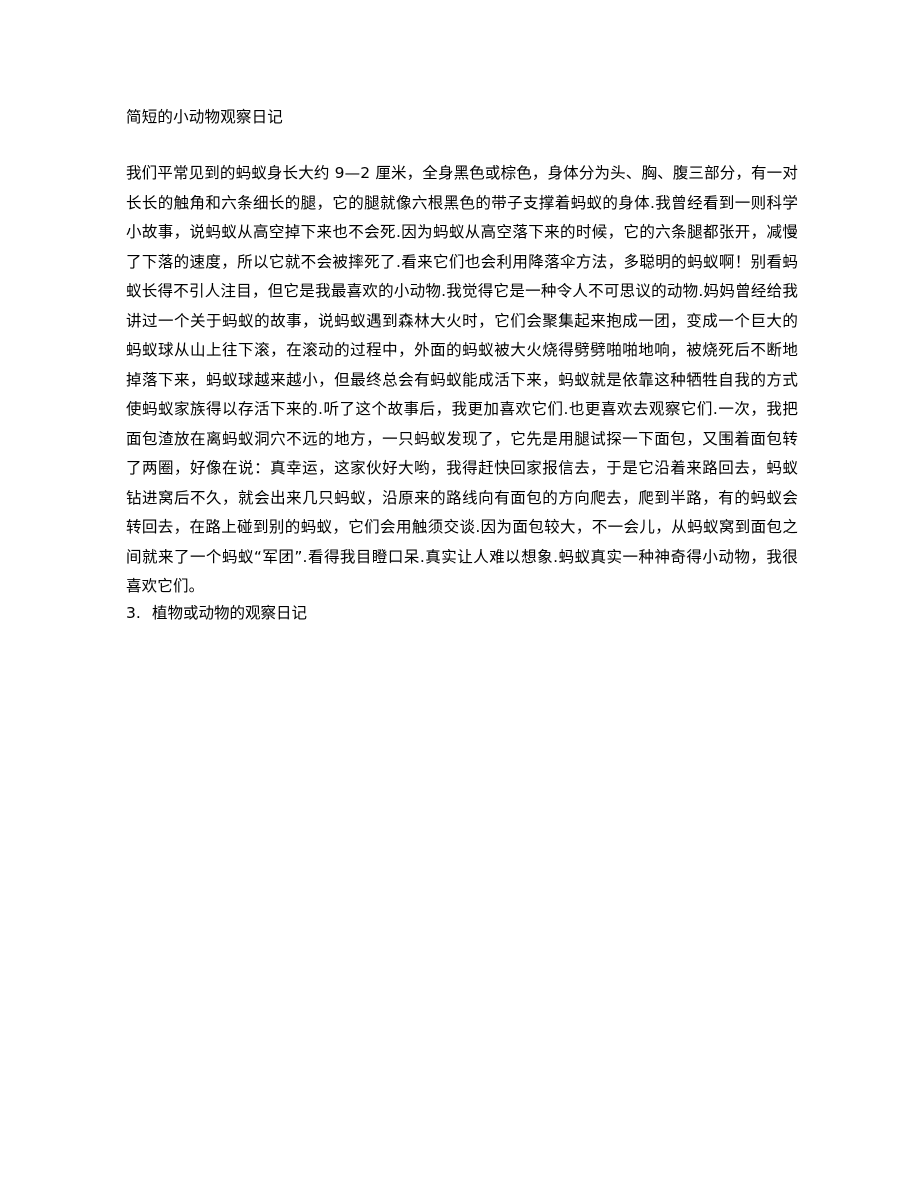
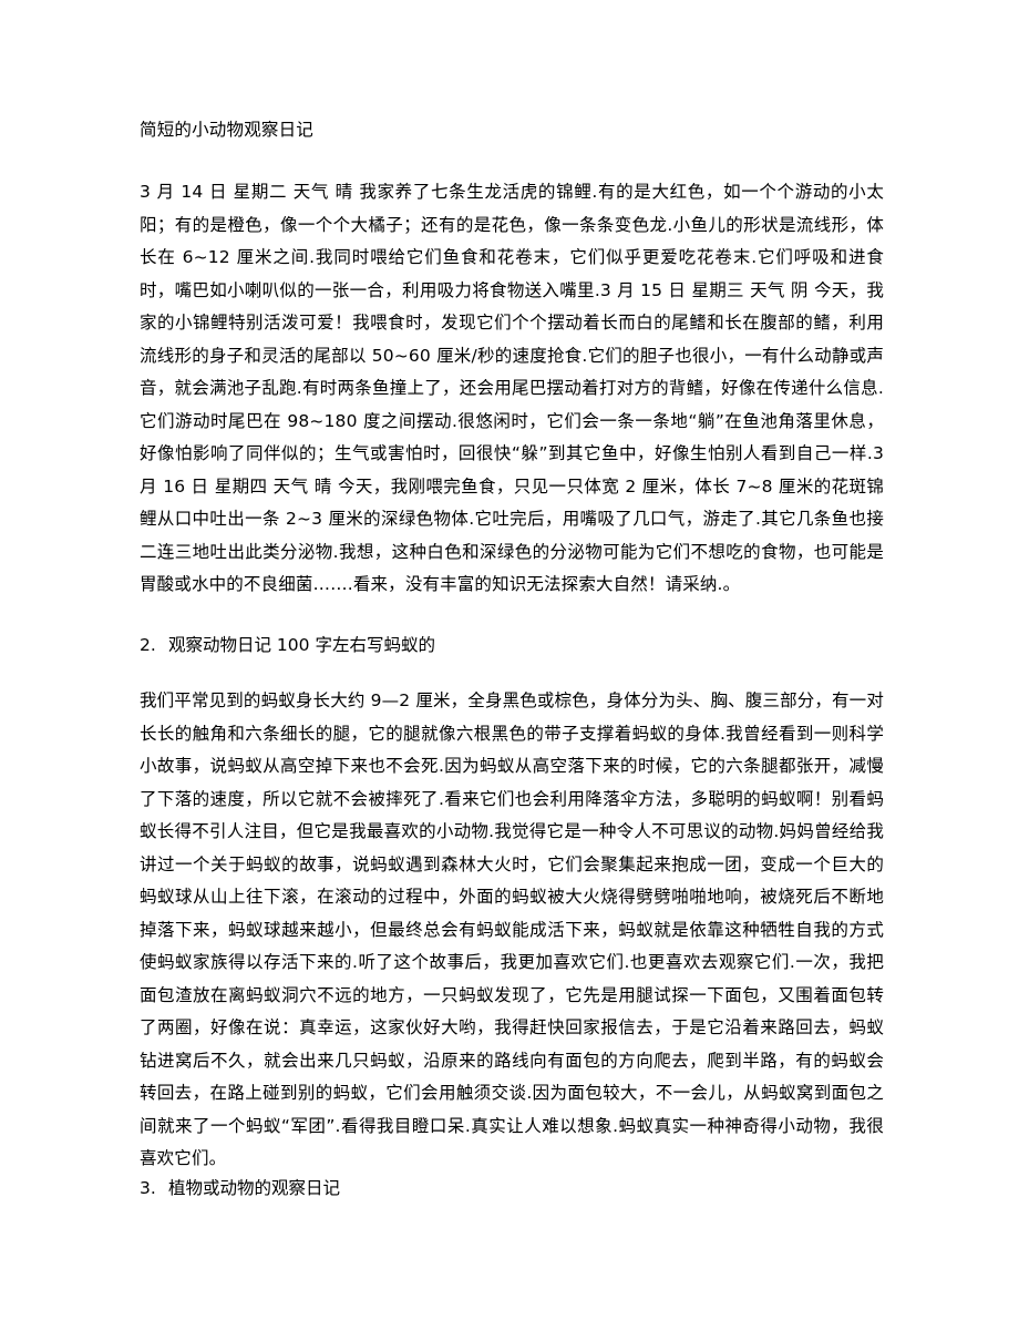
  简短的小动物观察日记
+ 3 月 14 日 星期二 天气 晴 我家养了七条生龙活虎的锦鲤.有的是大红色，如一个个游动的小太阳；有的是橙色，像一个个大橘子；还有的是花色，像一条条变色龙.小鱼儿的形状是流线形，体长在 6~12 厘米之间.我同时喂给它们鱼食和花卷末，它们似乎更爱吃花卷末.它们呼吸和进食时，嘴巴如小喇叭似的一张一合，利用吸力将食物送入嘴里.3 月 15 日 星期三 天气 阴 今天，我家的小锦鲤特别活泼可爱！我喂食时，发现它们个个摆动着长而白的尾鳍和长在腹部的鳍，利用流线形的身子和灵活的尾部以 50~60 厘米/秒的速度抢食.它们的胆子也很小，一有什么动静或声音，就会满池子乱跑.有时两条鱼撞上了，还会用尾巴摆动着打对方的背鳍，好像在传递什么信息.它们游动时尾巴在 98~180 度之间摆动.很悠闲时，它们会一条一条地“躺”在鱼池角落里休息，好像怕影响了同伴似的；生气或害怕时，回很快“躲”到其它鱼中，好像生怕别人看到自己一样.3 月 16 日 星期四 天气 晴 今天，我刚喂完鱼食，只见一只体宽 2 厘米，体长 7~8 厘米的花斑锦鲤从口中吐出一条 2~3 厘米的深绿色物体.它吐完后，用嘴吸了几口气，游走了.其它几条鱼也接二连三地吐出此类分泌物.我想，这种白色和深绿色的分泌物可能为它们不想吃的食物，也可能是胃酸或水中的不良细菌…….看来，没有丰富的知识无法探索大自然！请采纳.。
+ 2.
+ 观察动物日记 100 字左右写蚂蚁的
  我们平常见到的蚂蚁身长大约 9—2 厘米，全身黑色或棕色，身体分为头、胸、腹三部分，有一对长长的触角和六条细长的腿，它的腿就像六根黑色的带子支撑着蚂蚁的身体.我曾经看到一则科学小故事，说蚂蚁从高空掉下来也不会死.因为蚂蚁从高空落下来的时候，它的六条腿都张开，减慢了下落的速度，所以它就不会被摔死了.看来它们也会利用降落伞方法，多聪明的蚂蚁啊！别看蚂蚁长得不引人注目，但它是我最喜欢的小动物.我觉得它是一种令人不可思议的动物.妈妈曾经给我讲过一个关于蚂蚁的故事，说蚂蚁遇到森林大火时，它们会聚集起来抱成一团，变成一个巨大的蚂蚁球从山上往下滚，在滚动的过程中，外面的蚂蚁被大火烧得劈劈啪啪地响，被烧死后不断地掉落下来，蚂蚁球越来越小，但最终总会有蚂蚁能成活下来，蚂蚁就是依靠这种牺牲自我的方式使蚂蚁家族得以存活下来的.听了这个故事后，我更加喜欢它们.也更喜欢去观察它们.一次，我把面包渣放在离蚂蚁洞穴不远的地方，一只蚂蚁发现了，它先是用腿试探一下面包，又围着面包转了两圈，好像在说：真幸运，这家伙好大哟，我得赶快回家报信去，于是它沿着来路回去，蚂蚁钻进窝后不久，就会出来几只蚂蚁，沿原来的路线向有面包的方向爬去，爬到半路，有的蚂蚁会转回去，在路上碰到别的蚂蚁，它们会用触须交谈.因为面包较大，不一会儿，从蚂蚁窝到面包之间就来了一个蚂蚁“军团”.看得我目瞪口呆.真实让人难以想象.蚂蚁真实一种神奇得小动物，我很喜欢它们。
  3.
  植物或动物的观察日记
